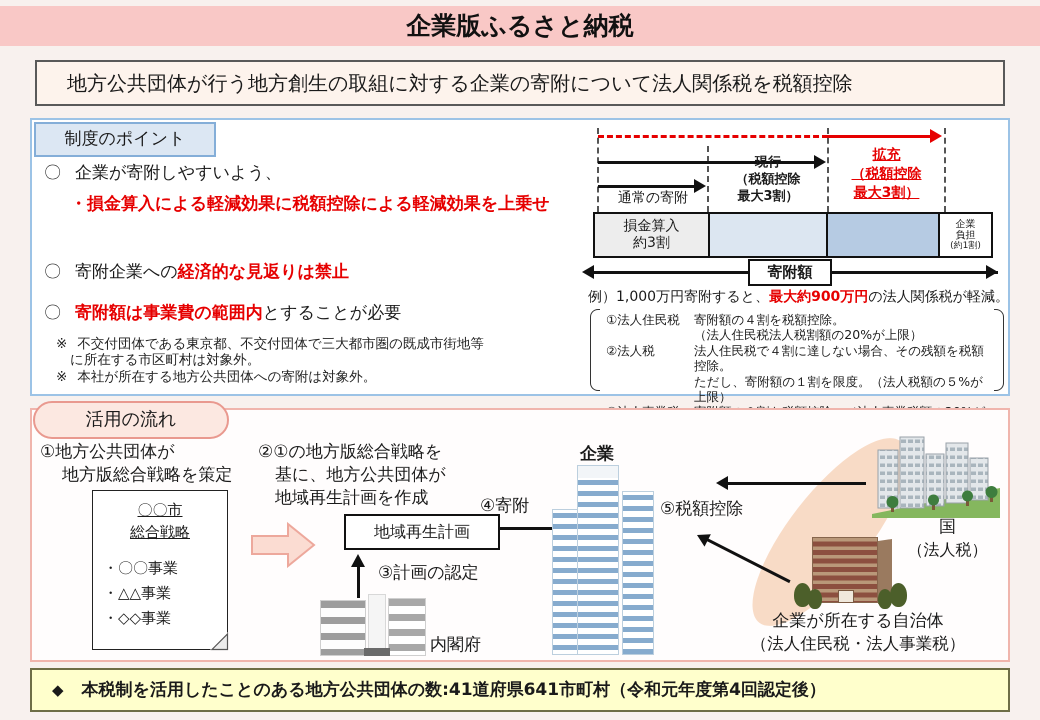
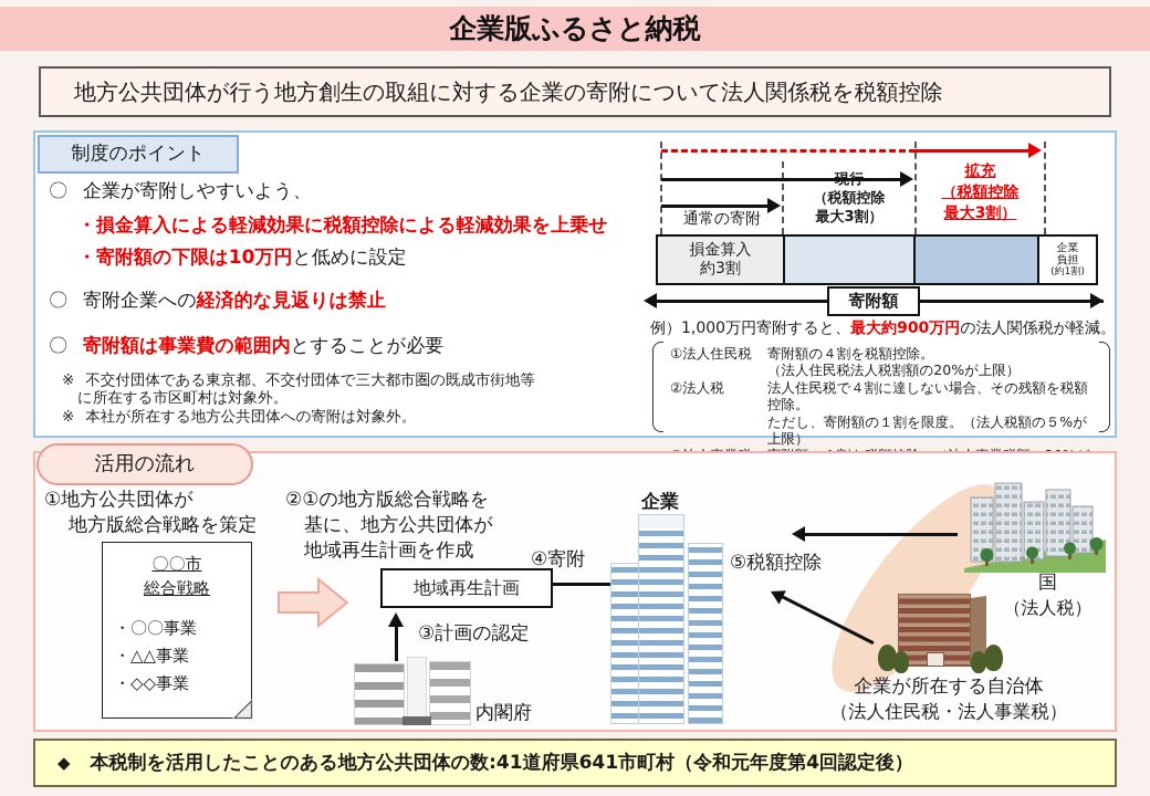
  企業版ふるさと納税
  地方公共団体が行う地方創生の取組に対する企業の寄附について法人関係税を税額控除
  制度のポイント
  〇 企業が寄附しやすいよう、
  ・損金算入による軽減効果に税額控除による軽減効果を上乗せ
+ ・寄附額の下限は10万円と低めに設定
  〇 寄附企業への経済的な見返りは禁止
  〇 寄附額は事業費の範囲内とすることが必要
  ※ 不交付団体である東京都、不交付団体で三大都市圏の既成市街地等
  に所在する市区町村は対象外。
  ※ 本社が所在する地方公共団体への寄附は対象外。
  通常の寄附
  現行
  （税額控除
  最大3割）
  拡充
  （税額控除
  最大3割）
  損金算入
  約3割
  企業
  負担
  (約1割)
  寄附額
  例）1,000万円寄附すると、最大約900万円の法人関係税が軽減。
  ①法人住民税
  寄附額の４割を税額控除。
  （法人住民税法人税割額の20%が上限）
  ②法人税
  法人住民税で４割に達しない場合、その残額を税額控除。
  ただし、寄附額の１割を限度。（法人税額の５%が上限）
  活用の流れ
  ①地方公共団体が
  地方版総合戦略を策定
  〇〇市
  総合戦略
  ・〇〇事業
  ・△△事業
  ・◇◇事業
  ②①の地方版総合戦略を
  基に、地方公共団体が
  地域再生計画を作成
  地域再生計画
  ④寄附
  ③計画の認定
  内閣府
  企業
  ⑤税額控除
  国
  （法人税）
  企業が所在する自治体
  （法人住民税・法人事業税）
  ◆
  本税制を活用したことのある地方公共団体の数:41道府県641市町村（令和元年度第4回認定後）
